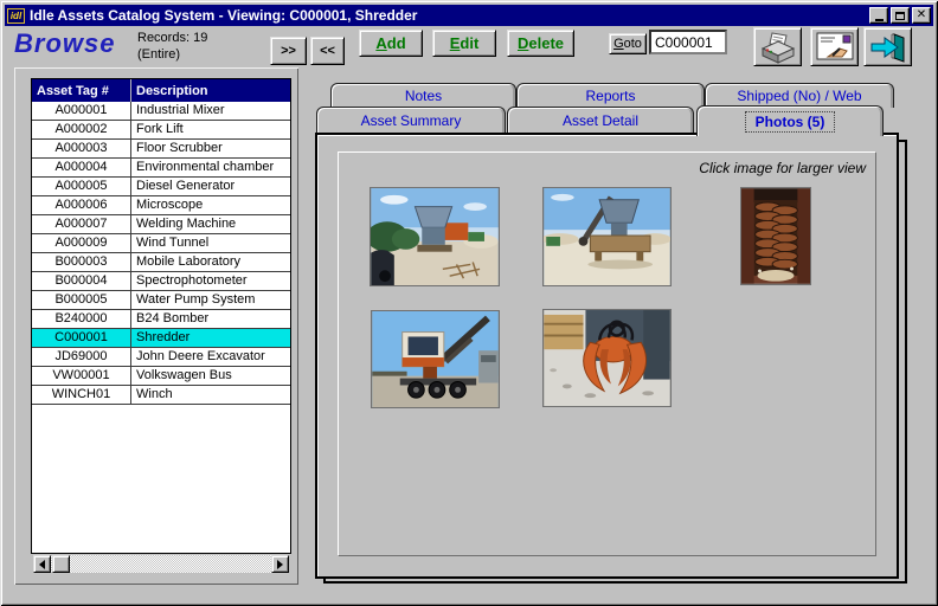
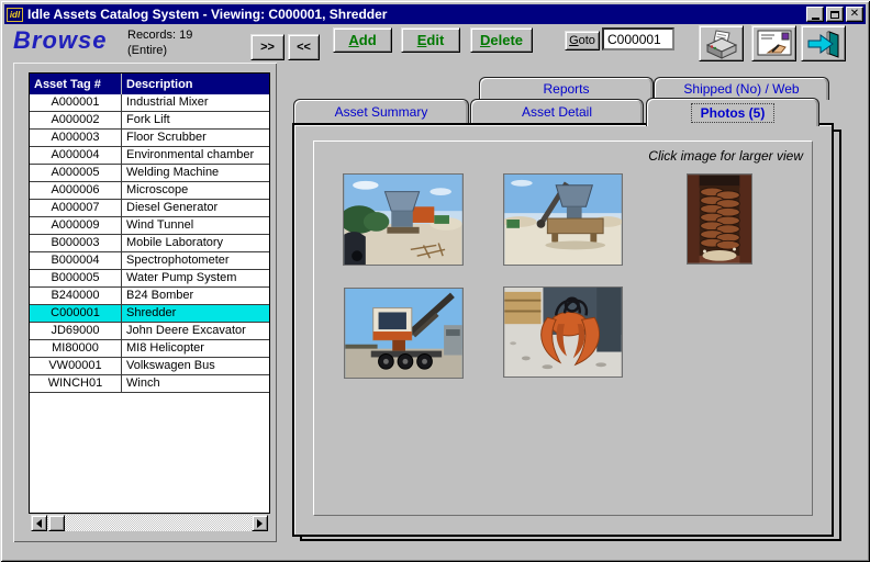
  idl
  Idle Assets Catalog System - Viewing: C000001, Shredder
  ✕
  Browse
  Records: 19
  (Entire)
  >>
  <<
  Add
  Edit
  Delete
  Goto
  C000001
  Asset Tag #
  Description
  A000001
  Industrial Mixer
  A000002
  Fork Lift
  A000003
  Floor Scrubber
  A000004
  Environmental chamber
  A000005
- Diesel Generator
+ Welding Machine
  A000006
  Microscope
  A000007
- Welding Machine
+ Diesel Generator
  A000009
  Wind Tunnel
  B000003
  Mobile Laboratory
  B000004
  Spectrophotometer
  B000005
  Water Pump System
  B240000
  B24 Bomber
  C000001
  Shredder
  JD69000
  John Deere Excavator
+ MI80000
+ MI8 Helicopter
  VW00001
  Volkswagen Bus
  WINCH01
  Winch
- Notes
  Reports
  Shipped (No) / Web
  Asset Summary
  Asset Detail
  Photos (5)
  Click image for larger view
